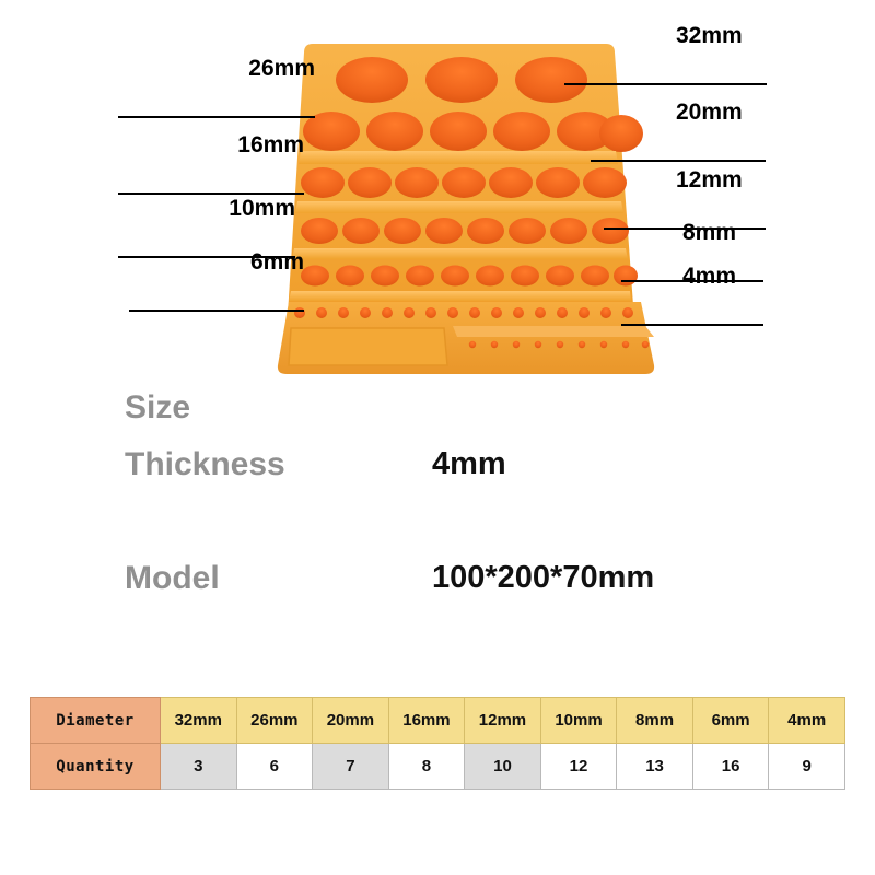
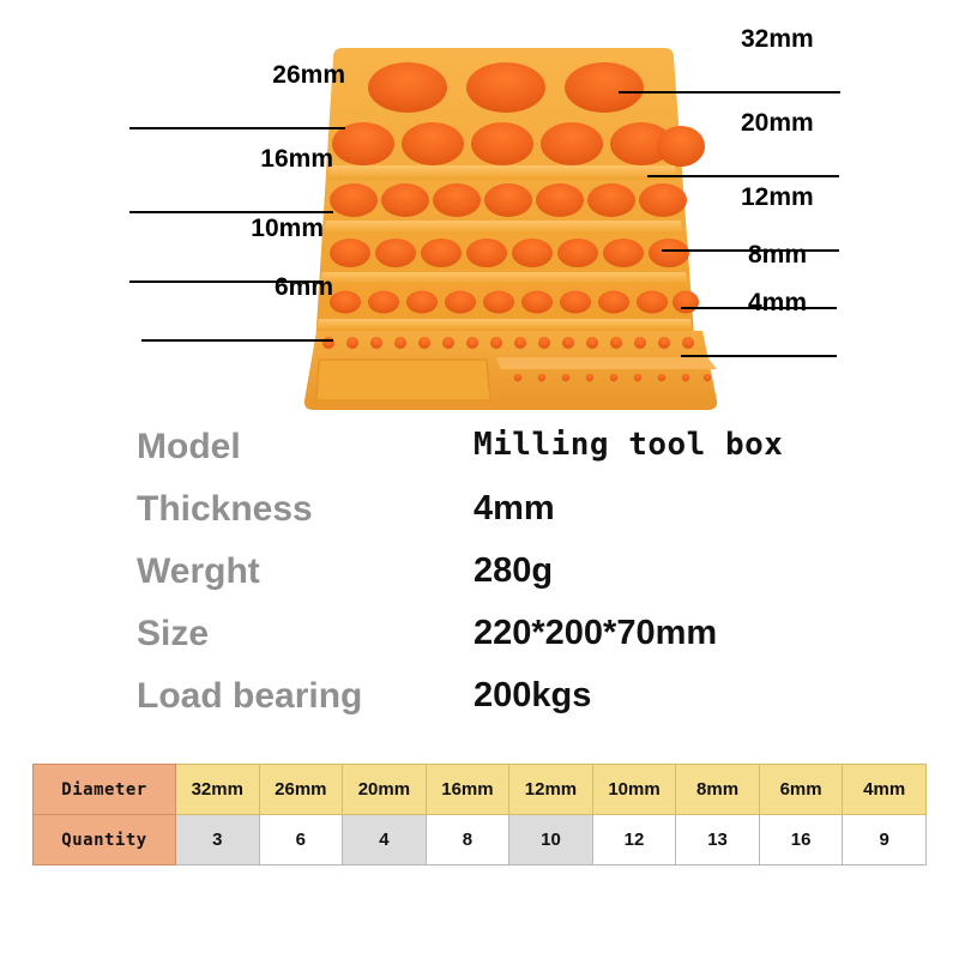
  26mm
  16mm
  10mm
  6mm
  32mm
  20mm
  12mm
  8mm
  4mm
- Size
+ Model
+ Milling tool box
  Thickness
  4mm
+ Werght
+ 280g
- Model
+ Size
- 100*200*70mm
+ 220*200*70mm
+ Load bearing
+ 200kgs
  Diameter	32mm	26mm	20mm	16mm	12mm	10mm	8mm	6mm	4mm
- Quantity	3	6	7	8	10	12	13	16	9
+ Quantity	3	6	4	8	10	12	13	16	9
